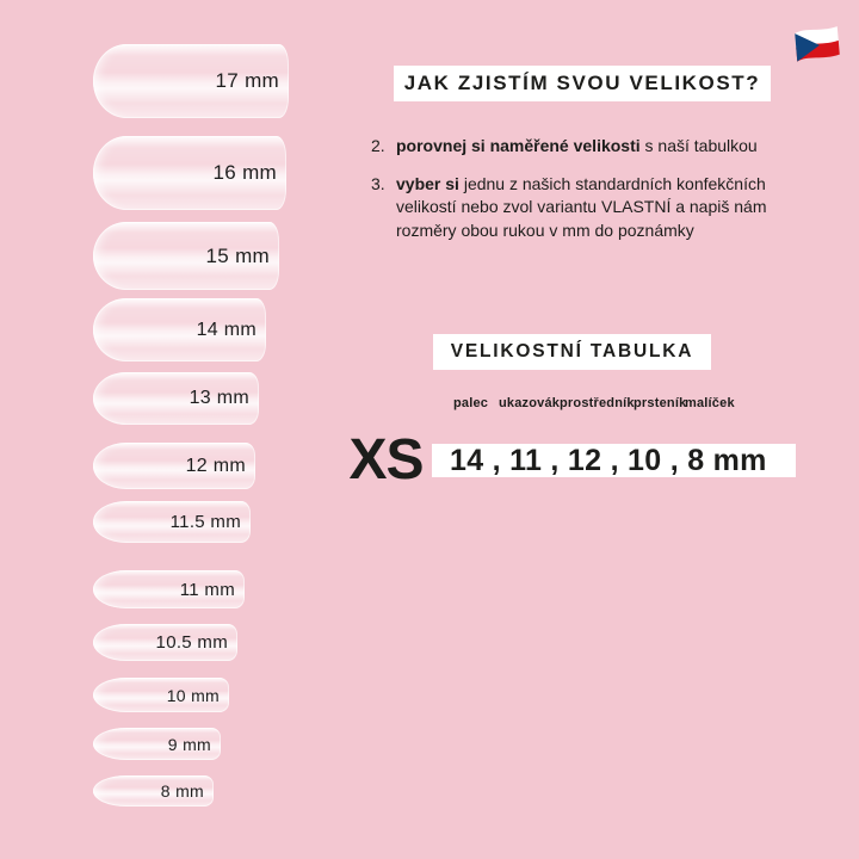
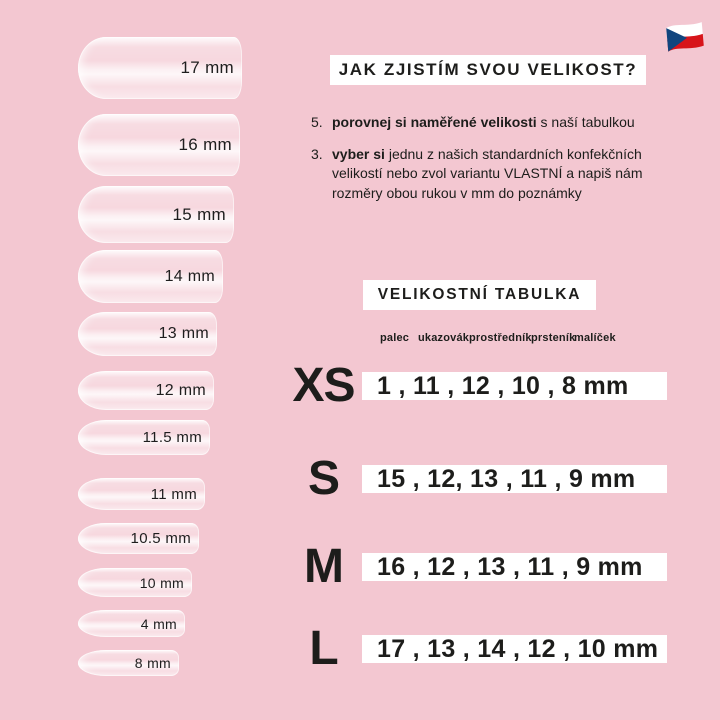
  17 mm
  16 mm
  15 mm
  14 mm
  13 mm
  12 mm
  11.5 mm
  11 mm
  10.5 mm
  10 mm
- 9 mm
+ 4 mm
  8 mm
  JAK ZJISTÍM SVOU VELIKOST?
- 2.
+ 5.
  porovnej si naměřené velikosti s naší tabulkou
  3.
  vyber si jednu z našich standardních konfekčních velikostí nebo zvol variantu VLASTNÍ a napiš nám rozměry obou rukou v mm do poznámky
  VELIKOSTNÍ TABULKA
  palec
  ukazovák
  prostředník
  prsteník
  malíček
  XS
- 14 , 11 , 12 , 10 , 8 mm
+ 1 , 11 , 12 , 10 , 8 mm
+ S
+ 15 , 12, 13 , 11 , 9 mm
+ M
+ 16 , 12 , 13 , 11 , 9 mm
+ L
+ 17 , 13 , 14 , 12 , 10 mm
